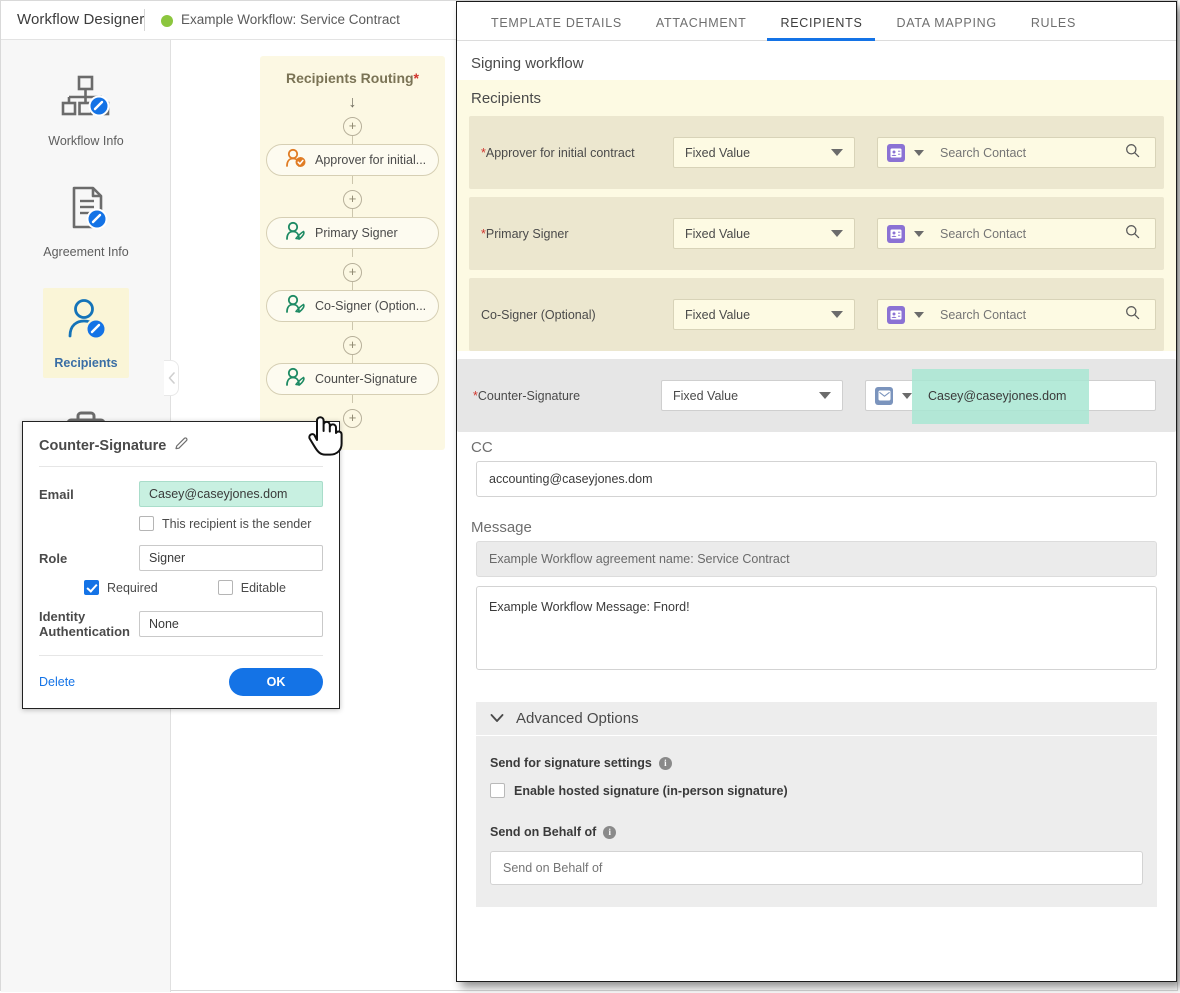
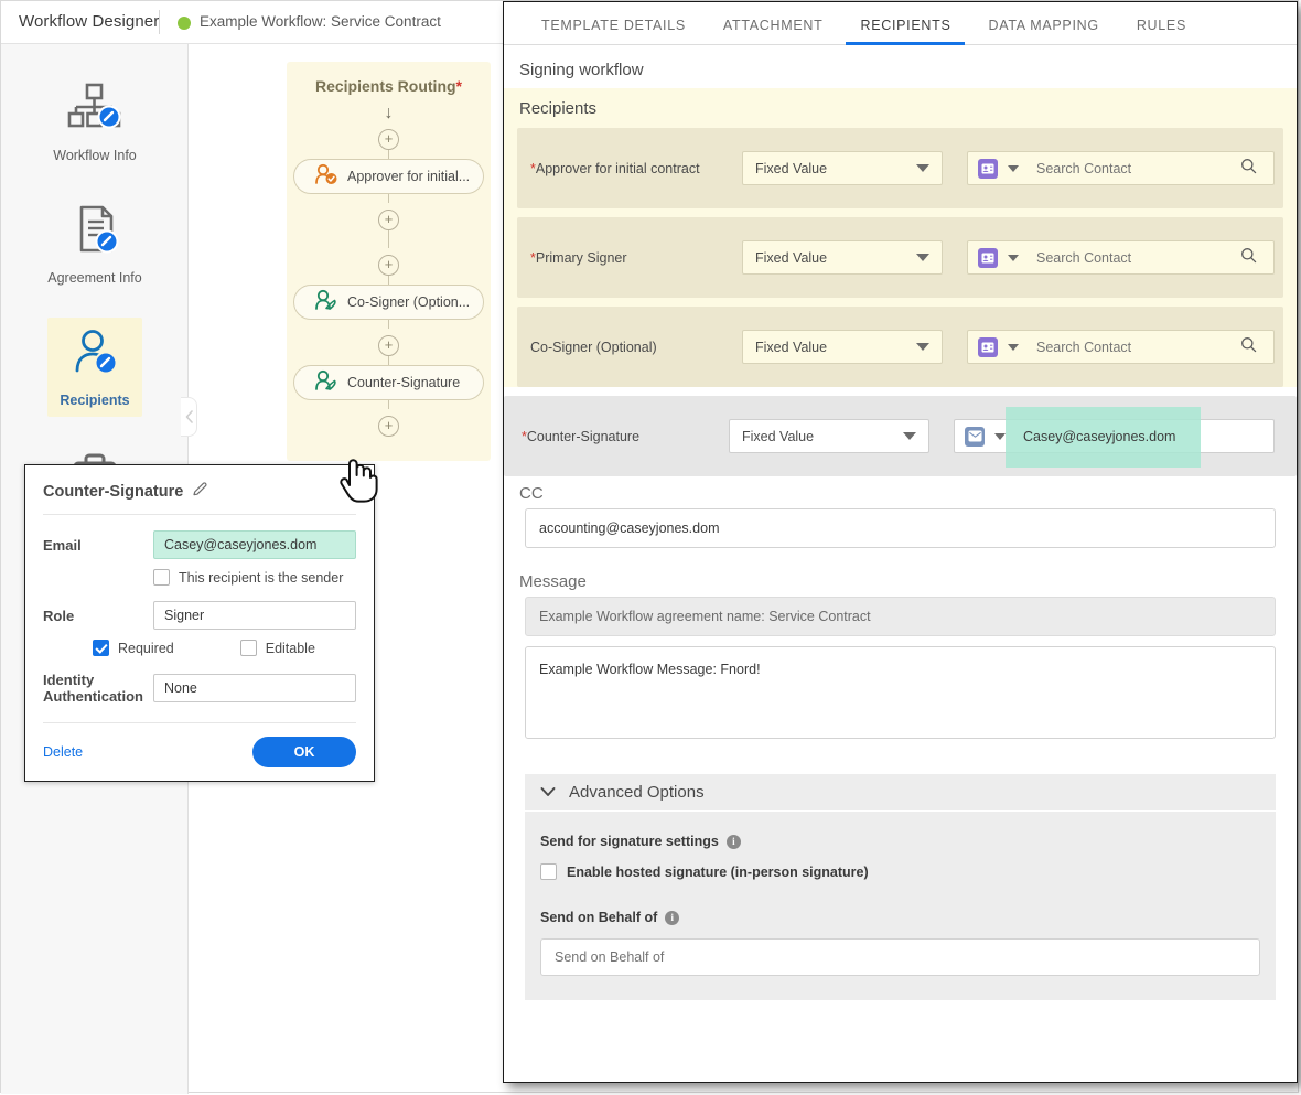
  Workflow Designer
  Example Workflow: Service Contract
  Workflow Info
  Agreement Info
  Recipients
  Recipients Routing*
  ↓
  +
  Approver for initial...
  +
- Primary Signer
  +
  Co-Signer (Option...
  +
  Counter-Signature
  +
  Counter-Signature
  Email
  Casey@caseyjones.dom
  This recipient is the sender
  Role
  Signer
  Required
  Editable
  Identity Authentication
  None
  Delete
  OK
  TEMPLATE DETAILS
  ATTACHMENT
  RECIPIENTS
  DATA MAPPING
  RULES
  Signing workflow
  Recipients
  *Approver for initial contract
  Fixed Value
  Search Contact
  *Primary Signer
  Fixed Value
  Search Contact
  Co-Signer (Optional)
  Fixed Value
  Search Contact
  *Counter-Signature
  Fixed Value
  Casey@caseyjones.dom
  CC
  accounting@caseyjones.dom
  Message
  Example Workflow agreement name: Service Contract
  Example Workflow Message: Fnord!
  Advanced Options
  Send for signature settings
  i
  Enable hosted signature (in-person signature)
  Send on Behalf of
  i
  Send on Behalf of
